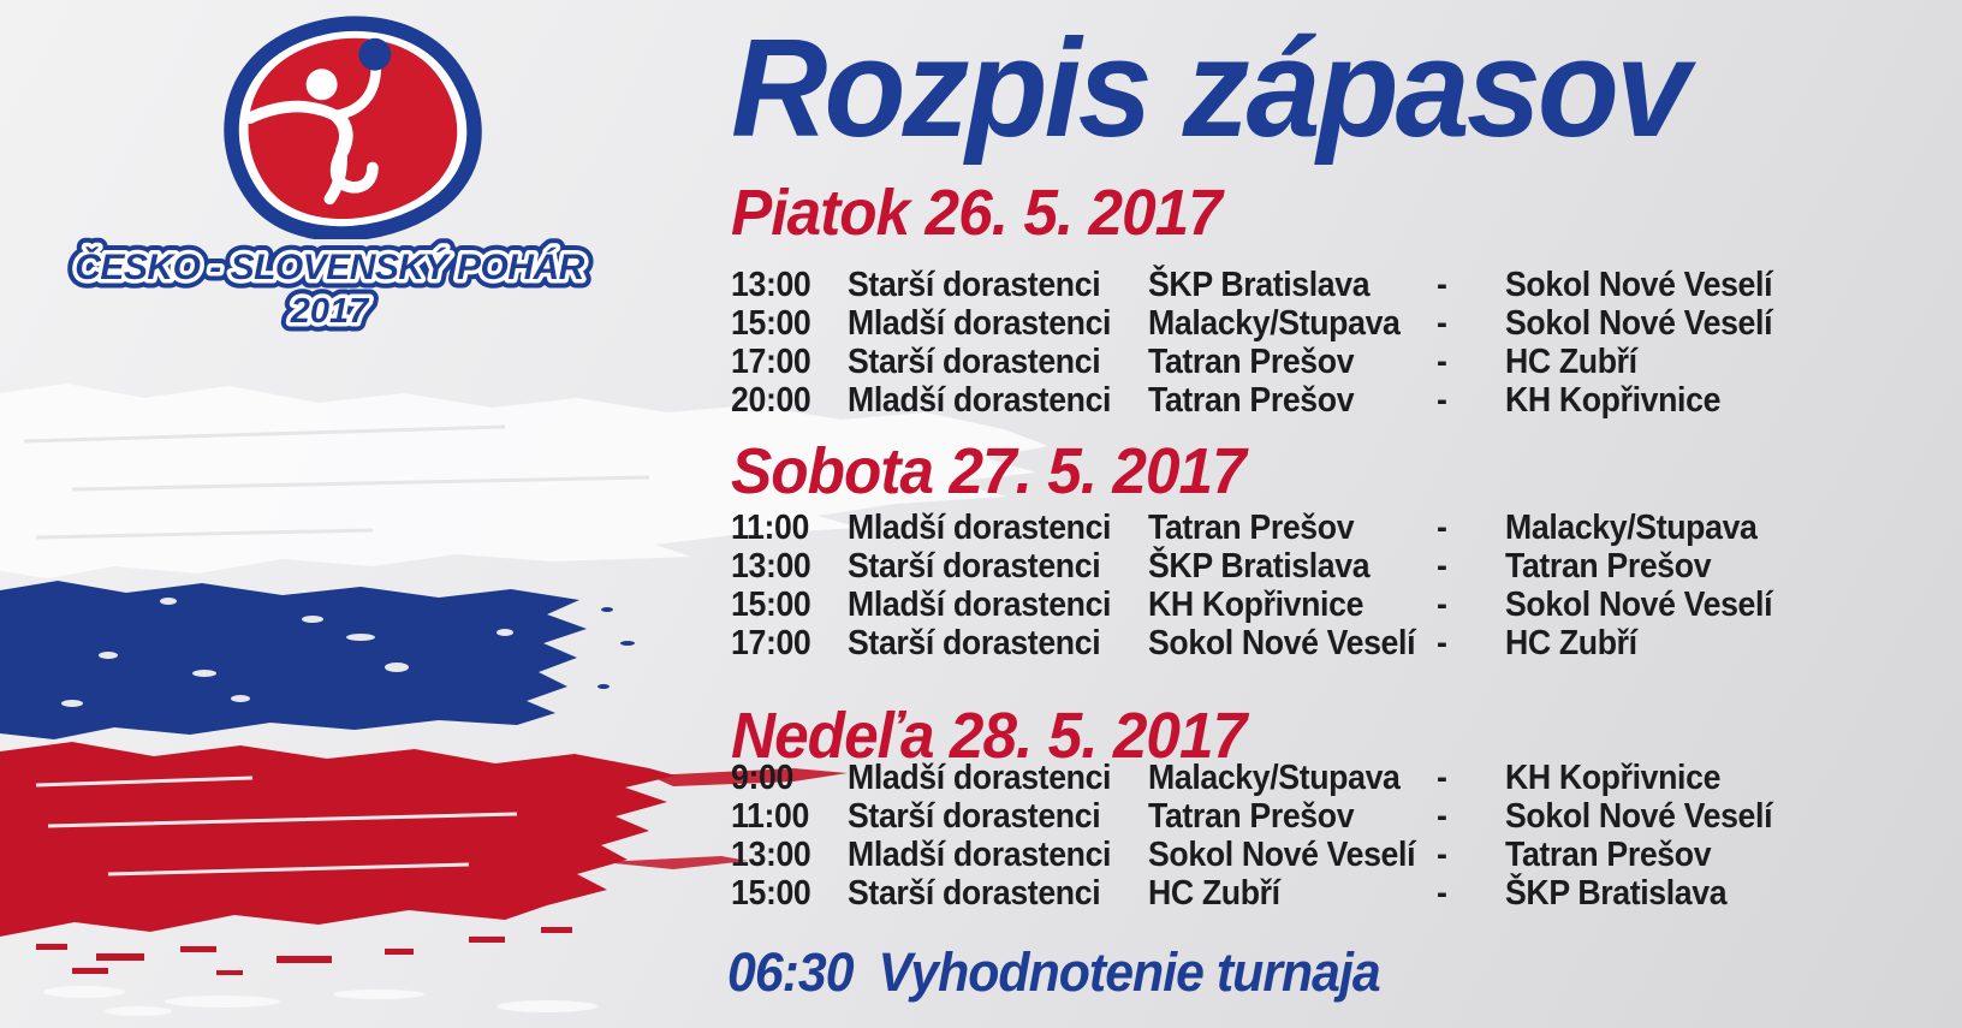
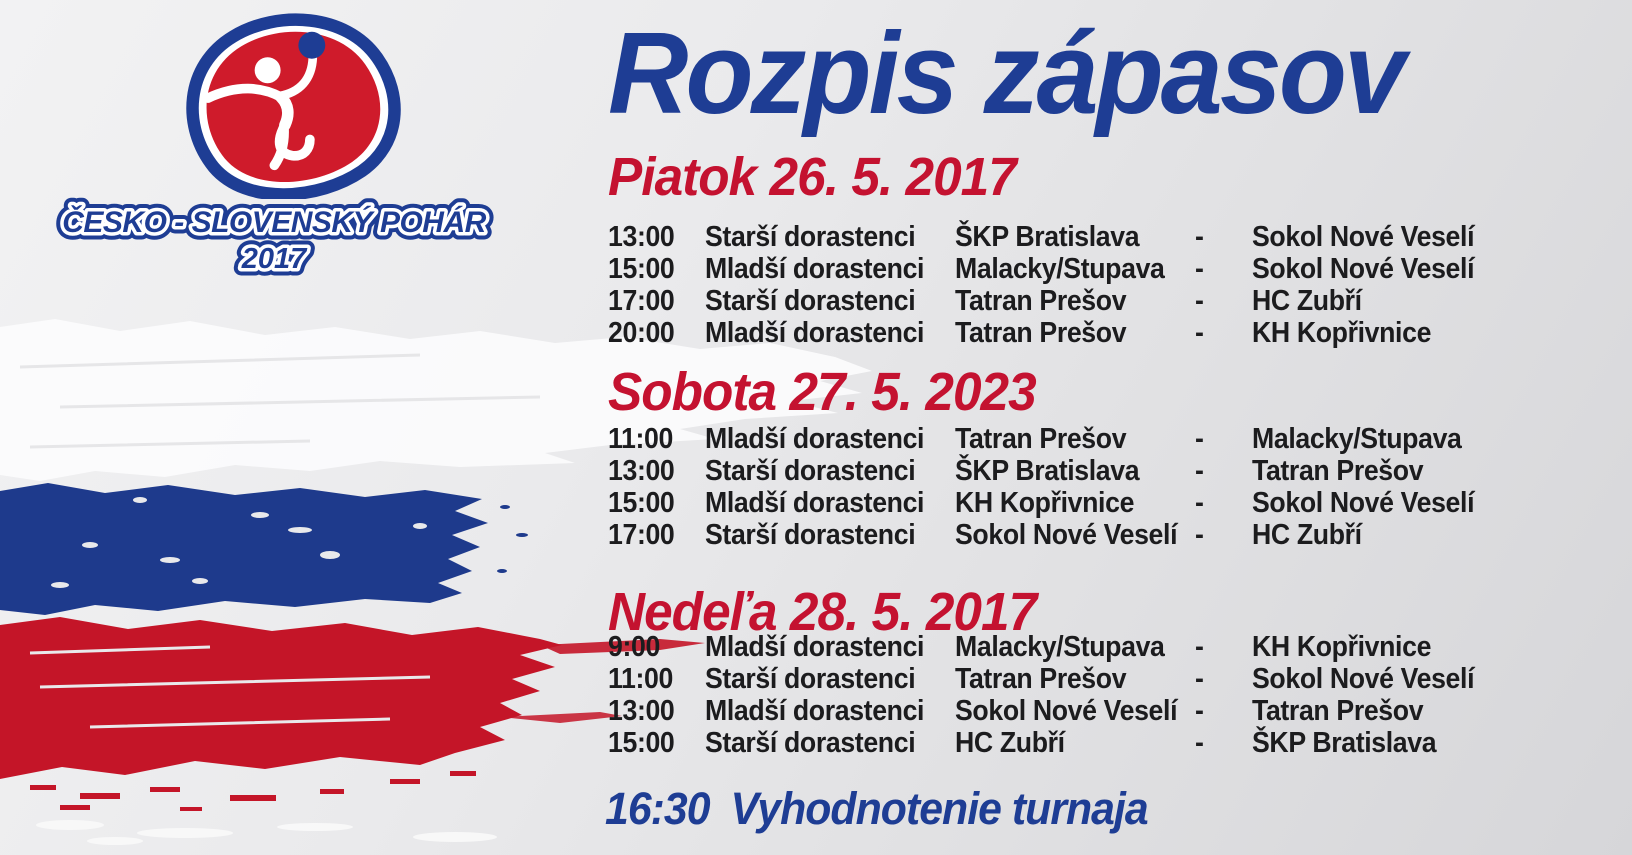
  ČESKO - SLOVENSKÝ POHÁR
  2017
  Rozpis zápasov
  Piatok 26. 5. 2017
  13:00
  Starší dorastenci
  ŠKP Bratislava
  -
  Sokol Nové Veselí
  15:00
  Mladší dorastenci
  Malacky/Stupava
  -
  Sokol Nové Veselí
  17:00
  Starší dorastenci
  Tatran Prešov
  -
  HC Zubří
  20:00
  Mladší dorastenci
  Tatran Prešov
  -
  KH Kopřivnice
- Sobota 27. 5. 2017
+ Sobota 27. 5. 2023
  11:00
  Mladší dorastenci
  Tatran Prešov
  -
  Malacky/Stupava
  13:00
  Starší dorastenci
  ŠKP Bratislava
  -
  Tatran Prešov
  15:00
  Mladší dorastenci
  KH Kopřivnice
  -
  Sokol Nové Veselí
  17:00
  Starší dorastenci
  Sokol Nové Veselí
  -
  HC Zubří
  Nedeľa 28. 5. 2017
  9:00
  Mladší dorastenci
  Malacky/Stupava
  -
  KH Kopřivnice
  11:00
  Starší dorastenci
  Tatran Prešov
  -
  Sokol Nové Veselí
  13:00
  Mladší dorastenci
  Sokol Nové Veselí
  -
  Tatran Prešov
  15:00
  Starší dorastenci
  HC Zubří
  -
  ŠKP Bratislava
- 06:30 Vyhodnotenie turnaja
+ 16:30 Vyhodnotenie turnaja
